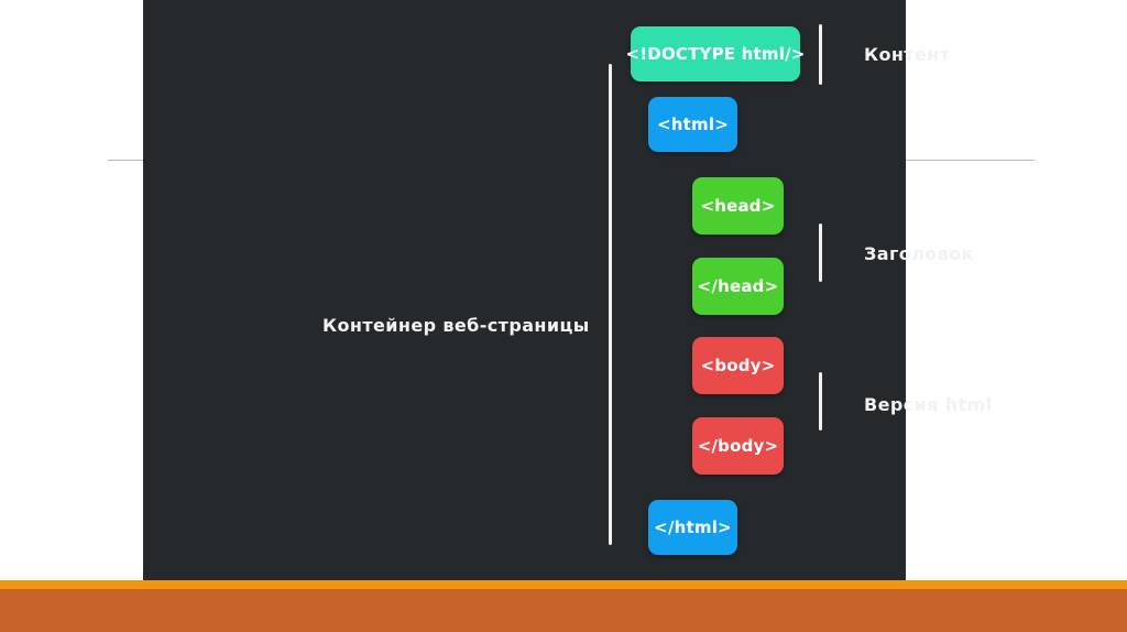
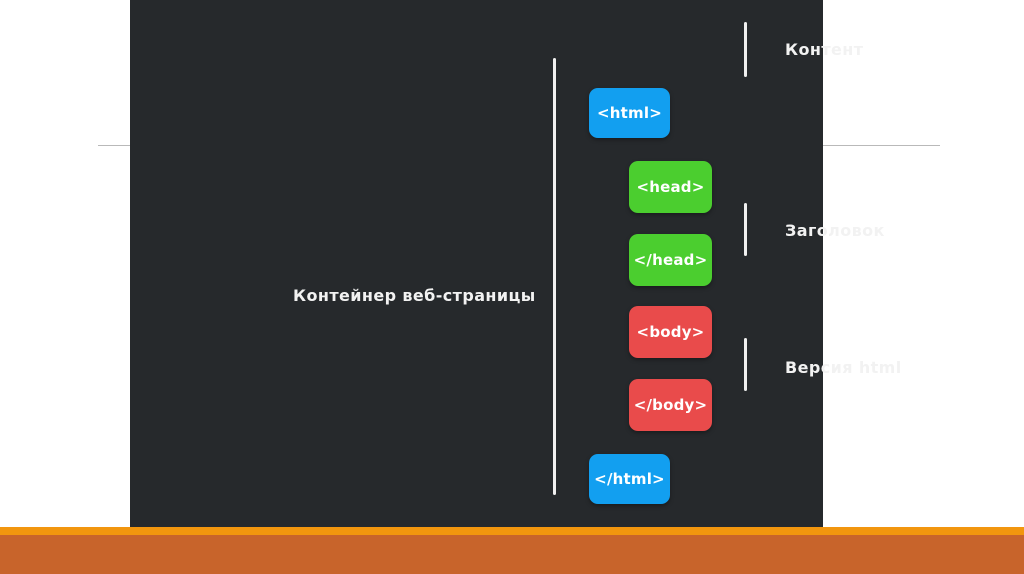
- <!DOCTYPE html/>
  <html>
  <head>
  </head>
  <body>
  </body>
  </html>
  Контент
  Заголовок
  Версия html
  Контейнер веб-страницы
